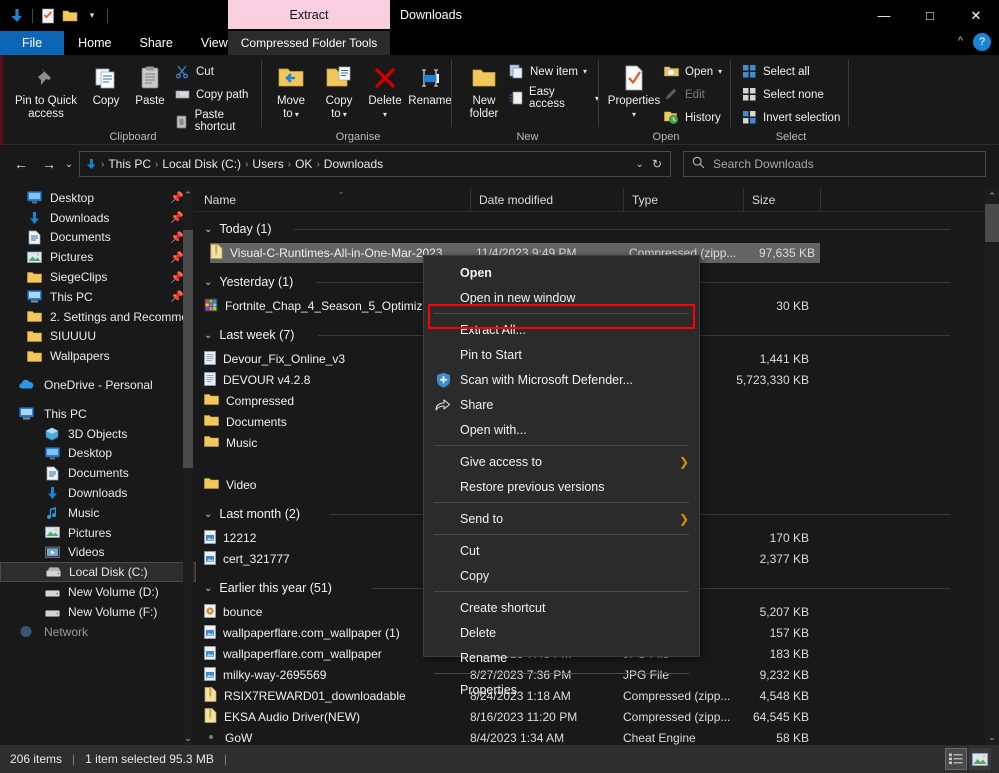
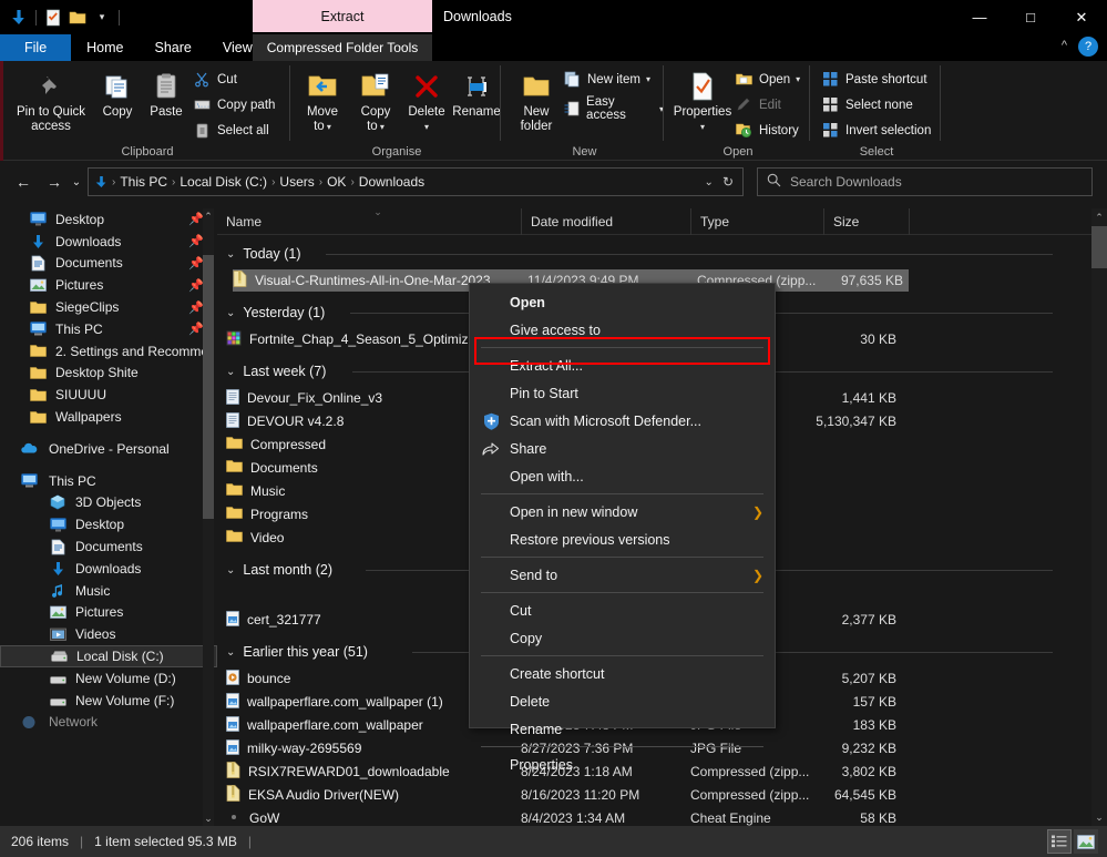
  ▾
  Extract
  Downloads
  —
  □
  ✕
  File
  Home
  Share
  View
  Compressed Folder Tools
  ^
  ?
  Pin to Quick
  access
  Copy
  Paste
  Cut
  Copy path
- Paste shortcut
+ Select all
  Clipboard
  Move
  to ▾
  Copy
  to ▾
  Delete
  ▾
  Rename
  Organise
  New
  folder
  New item
  ▾
  Easy access
  ▾
  New
  Properties
  ▾
  Open
  ▾
  Edit
  History
  Open
- Select all
+ Paste shortcut
  Select none
  Invert selection
  Select
  ←
  →
  ⌄
  ›
  This PC
  ›
  Local Disk (C:)
  ›
  Users
  ›
  OK
  ›
  Downloads
  ⌄
  ↻
  Search Downloads
  Desktop
  📌
  Downloads
  📌
  Documents
  📌
  Pictures
  📌
  SiegeClips
  📌
  This PC
  📌
  2. Settings and Recomm
+ Desktop Shite
  SIUUUU
  Wallpapers
  OneDrive - Personal
  This PC
  3D Objects
  Desktop
  Documents
  Downloads
  Music
  Pictures
  Videos
  Local Disk (C:)
  New Volume (D:)
  New Volume (F:)
  Network
  ⌃
  ⌄
  Name
  ⌄
  Date modified
  Type
  Size
  ⌄
  Today (1)
  Visual-C-Runtimes-All-in-One-Mar-2023
  11/4/2023 9:49 PM
  Compressed (zipp...
  97,635 KB
  ⌄
  Yesterday (1)
  Fortnite_Chap_4_Season_5_Optimiz
  30 KB
  ⌄
  Last week (7)
  Devour_Fix_Online_v3
  1,441 KB
  DEVOUR v4.2.8
- 5,723,330 KB
+ 5,130,347 KB
  Compressed
  Documents
  Music
+ Programs
  Video
  ⌄
  Last month (2)
- 12212
- 170 KB
  cert_321777
  2,377 KB
  ⌄
  Earlier this year (51)
  bounce
  5,207 KB
  wallpaperflare.com_wallpaper (1)
  157 KB
  wallpaperflare.com_wallpaper
  183 KB
  milky-way-2695569
  8/27/2023 7:36 PM
  JPG File
  9,232 KB
  RSIX7REWARD01_downloadable
  8/24/2023 1:18 AM
  Compressed (zipp...
- 4,548 KB
+ 3,802 KB
  EKSA Audio Driver(NEW)
  8/16/2023 11:20 PM
  Compressed (zipp...
  64,545 KB
  GoW
  8/4/2023 1:34 AM
  Cheat Engine
  58 KB
  ⌃
  ⌄
  Open
- Open in new window
+ Give access to
  Extract All...
  Pin to Start
  Scan with Microsoft Defender...
  Share
  Open with...
- Give access to
+ Open in new window
  ❯
  Restore previous versions
  Send to
  ❯
  Cut
  Copy
  Create shortcut
  Delete
  Rename
  Properties
  206 items
  |
  1 item selected 95.3 MB
  |
